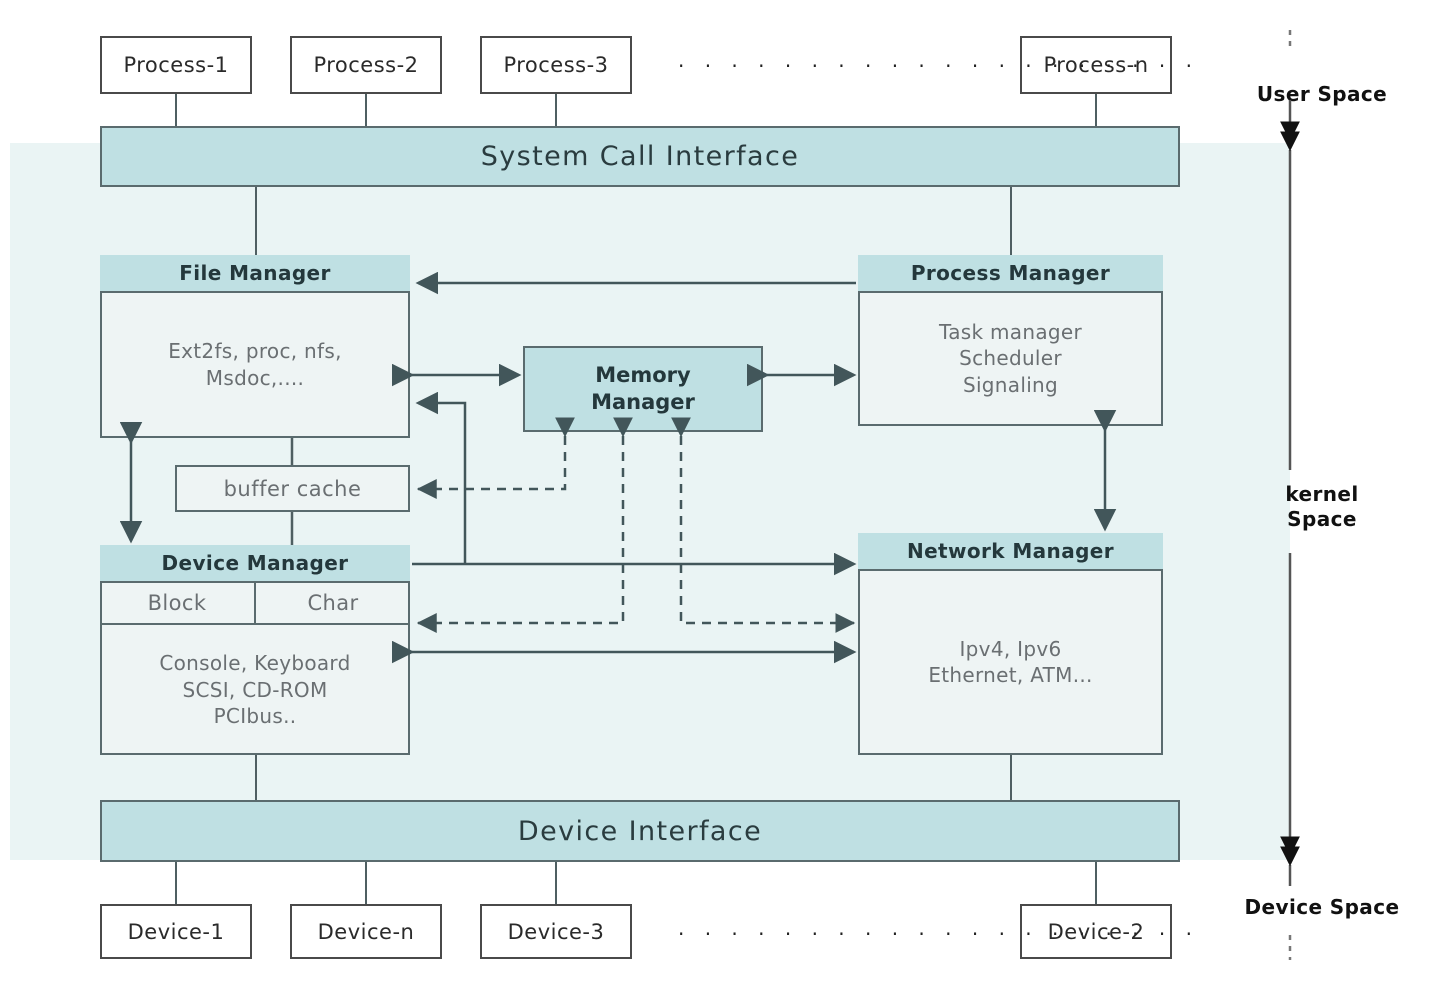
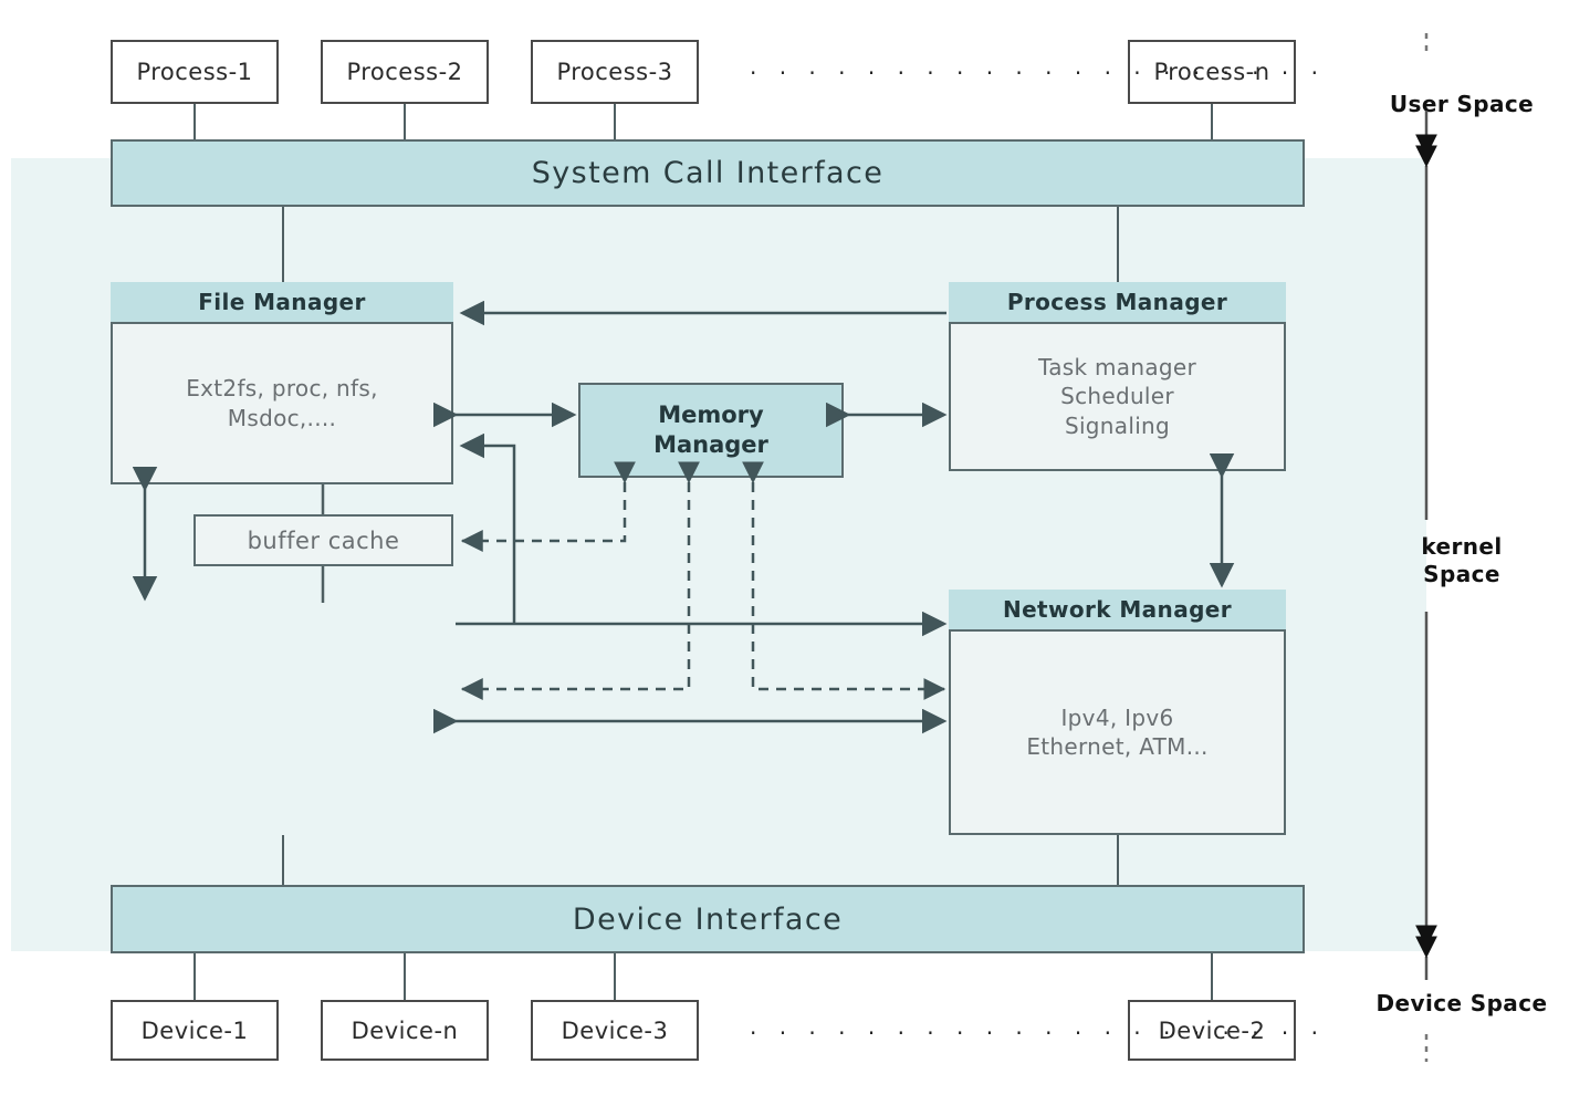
  Process-1
  Process-2
  Process-3
  Process-n
  System Call Interface
  File Manager
  Ext2fs, proc, nfs,
  Msdoc,....
  Process Manager
  Task manager
  Scheduler
  Signaling
  Memory
  Manager
  buffer cache
- Device Manager
- Block
- Char
- Console, Keyboard
- SCSI, CD-ROM
- PCIbus..
  Network Manager
  Ipv4, Ipv6
  Ethernet, ATM...
  Device Interface
  Device-1
  Device-n
  Device-3
  Device-2
  User Space
  kernel
  Space
  Device Space
